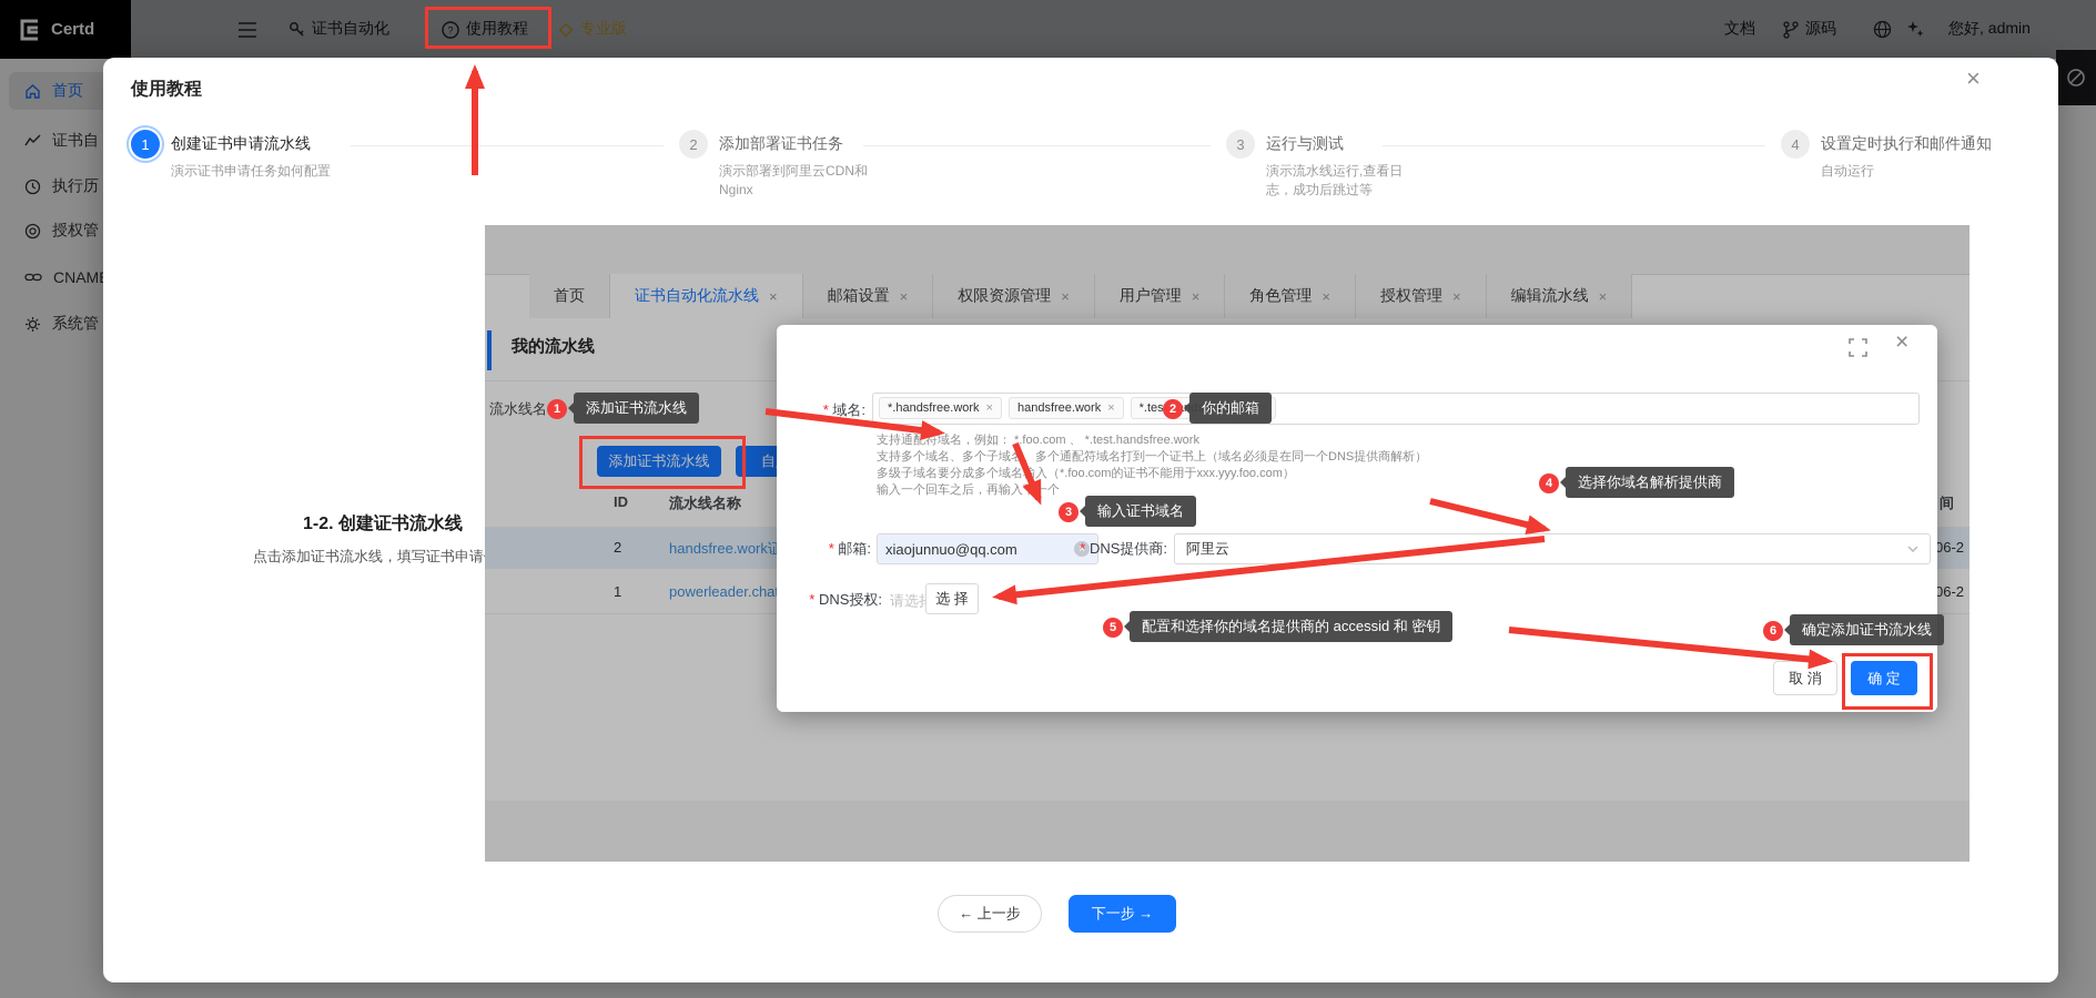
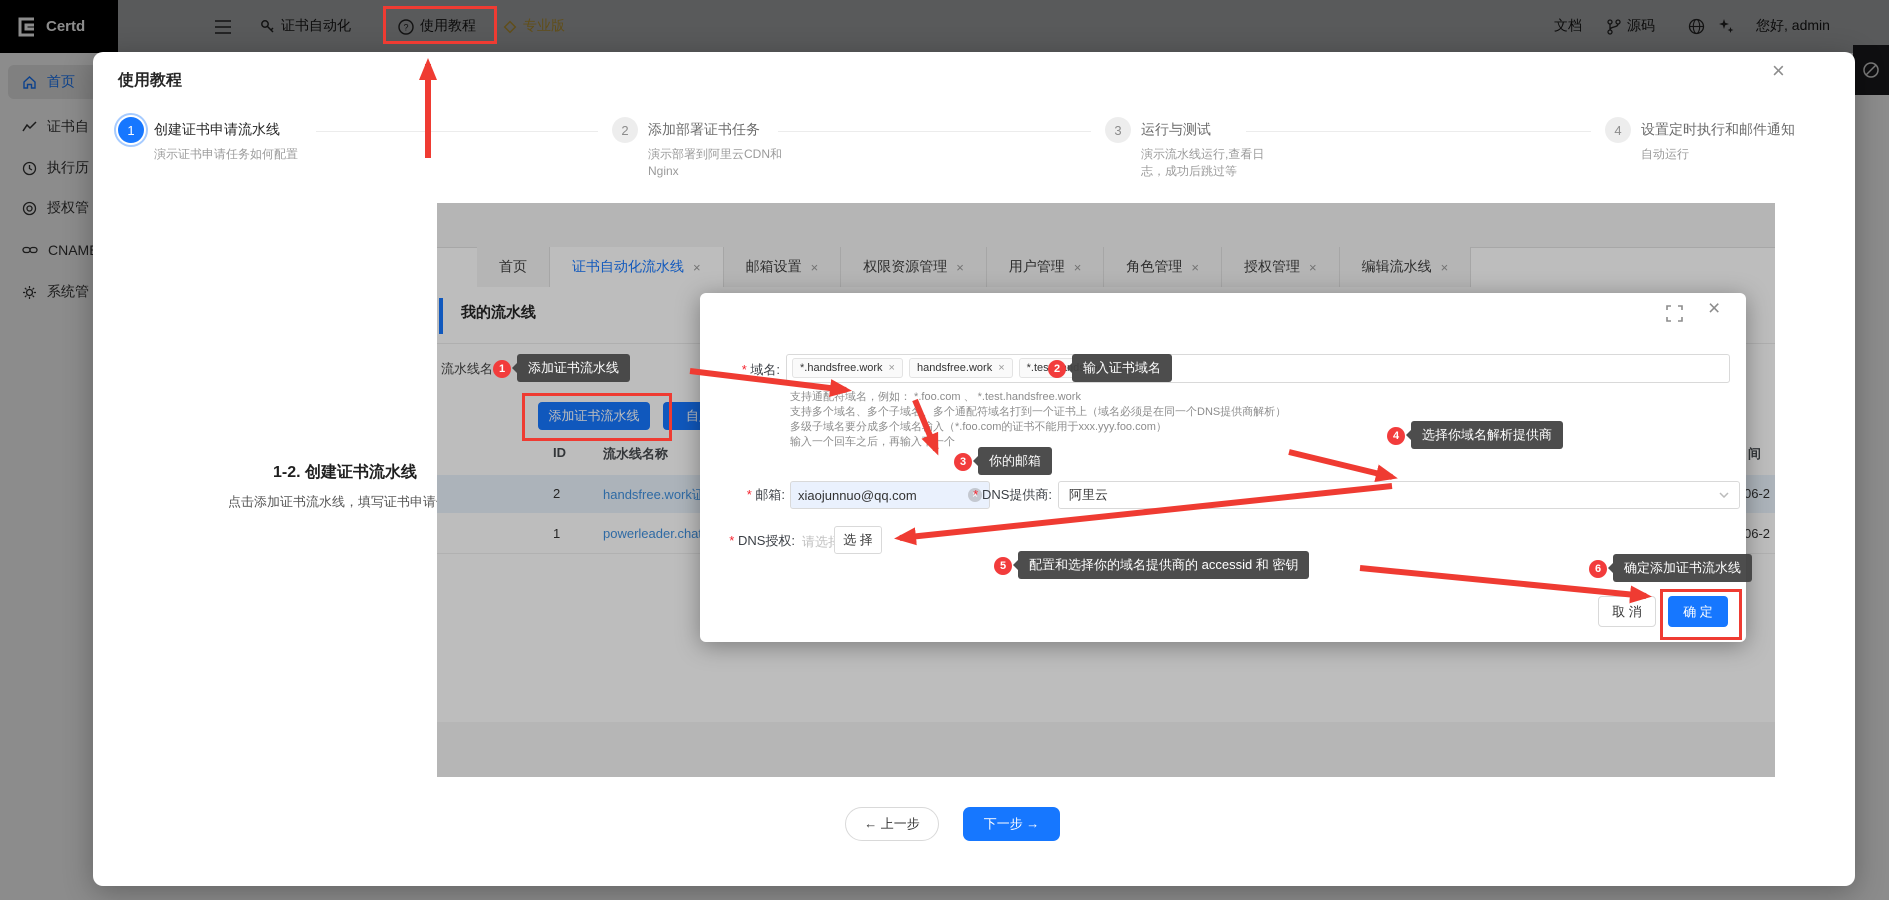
  Certd
  证书自动化
  ?
  使用教程
  专业版
  文档
  源码
  您好, admin
  首页
  证书自
  执行历
  授权管
  CNAM
  系统管
  使用教程
  ×
  1
  创建证书申请流水线
  演示证书申请任务如何配置
  2
  添加部署证书任务
  演示部署到阿里云CDN和Nginx
  3
  运行与测试
  演示流水线运行,查看日志，成功后跳过等
  4
  设置定时执行和邮件通知
  自动运行
  1-2. 创建证书流水线
  点击添加证书流水线，填写证书申请
  ← 上一步
  下一步 →
  首页
  证书自动化流水线
  ×
  邮箱设置
  ×
  权限资源管理
  ×
  用户管理
  ×
  角色管理
  ×
  授权管理
  ×
  编辑流水线
  ×
  我的流水线
  流水线名
  添加证书流水线
  ID
  流水线名称
  间
  2
  handsfree.work证
  06-2
  1
  powerleader.cha
  06-2
  ×
  域名:
  *.handsfree.work
  ×
  handsfree.work
  ×
  支持通配符域名，例如： *.foo.com 、 *.test.handsfree.work
  支持多个域名、多个子域名、多个通配符域名打到一个证书上（域名必须是在同一个DNS提供商解析）
  多级子域名要分成多个域名入（*.foo.com的证书不能用于xxx.yyy.foo.com）
  输入一个回车之后，再输入下一个
  邮箱:
  xiaojunnuo@qq.com
  ×
  DNS提供商:
  阿里云
  DNS授权:
  选 择
  取 消
  确 定
  1
  添加证书流水线
  2
- 你的邮箱
+ 输入证书域名
  3
- 输入证书域名
+ 你的邮箱
  4
  选择你域名解析提供商
  5
  配置和选择你的域名提供商的 accessid 和 密钥
  6
  确定添加证书流水线
